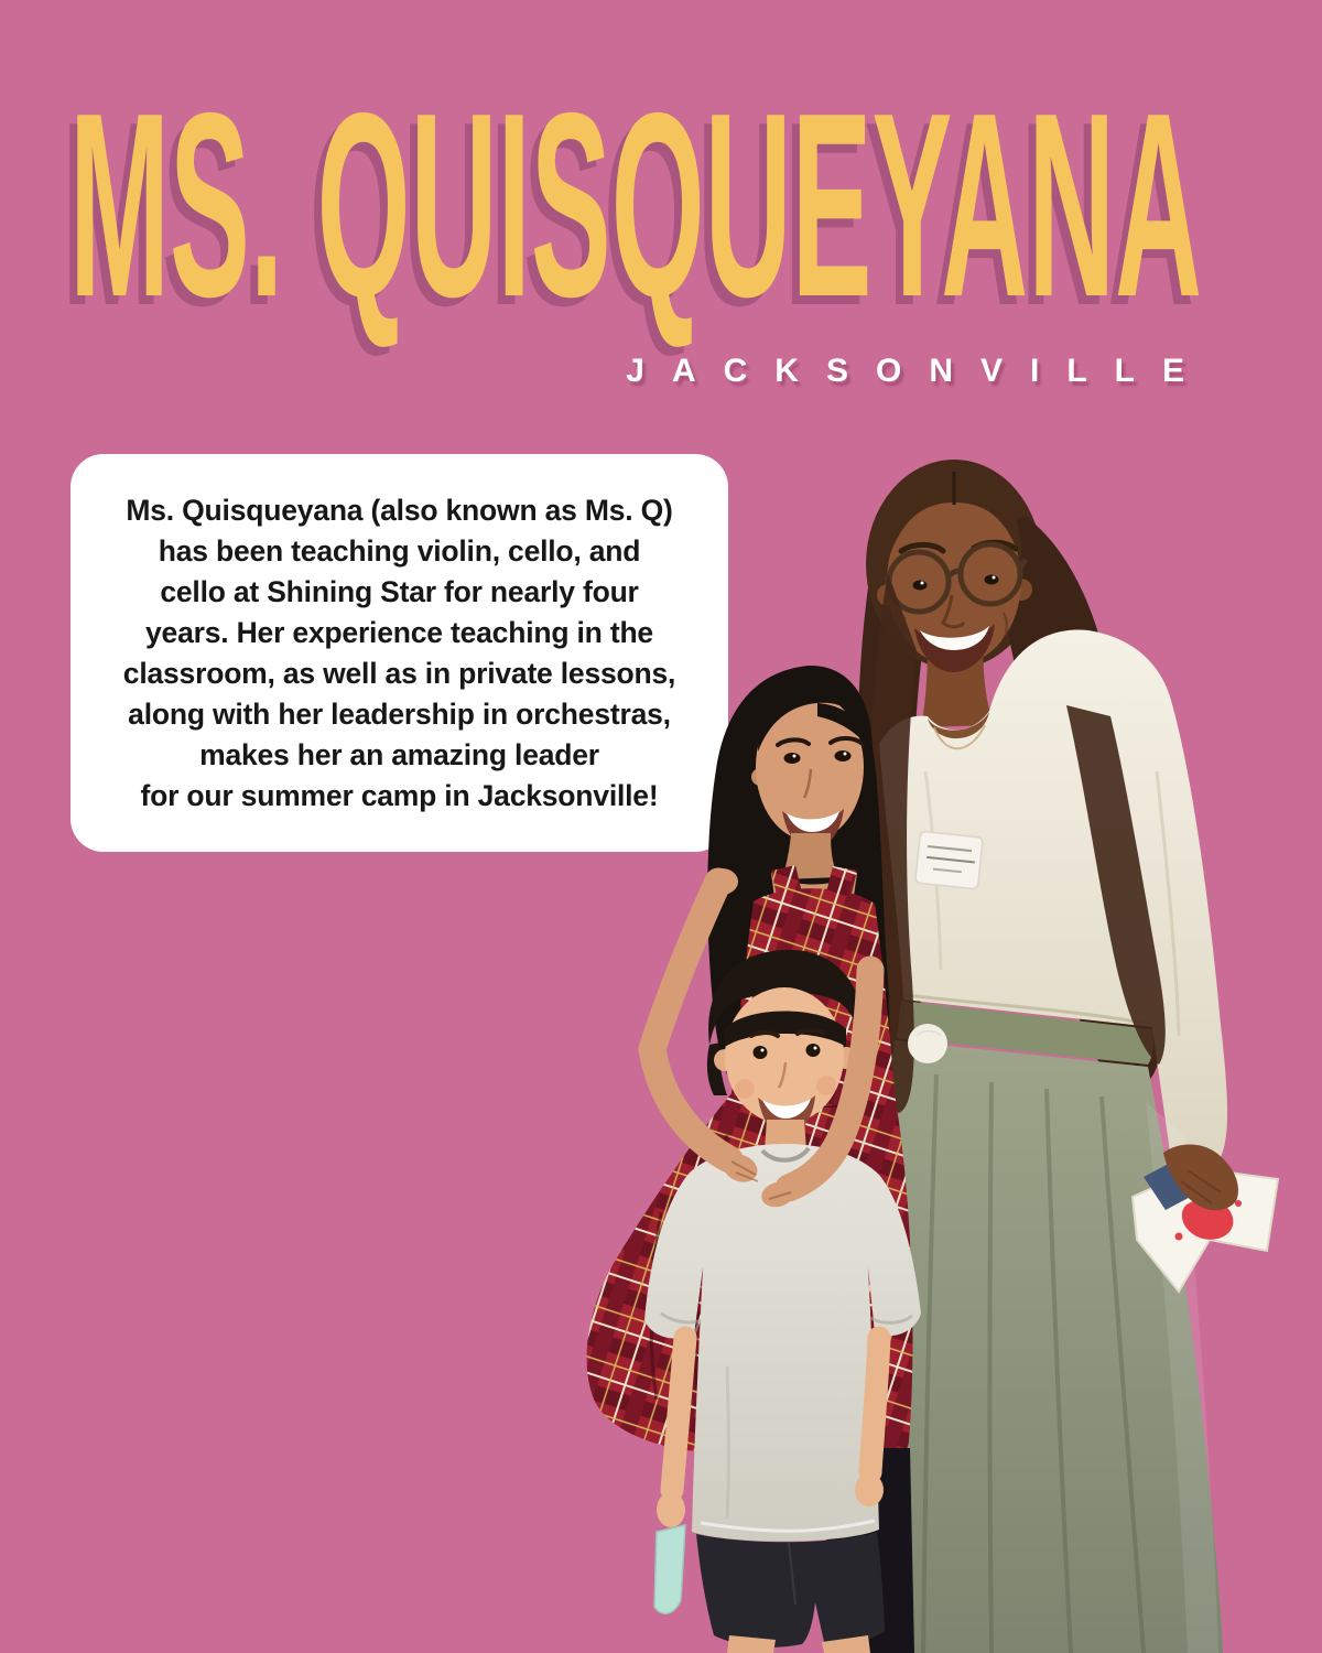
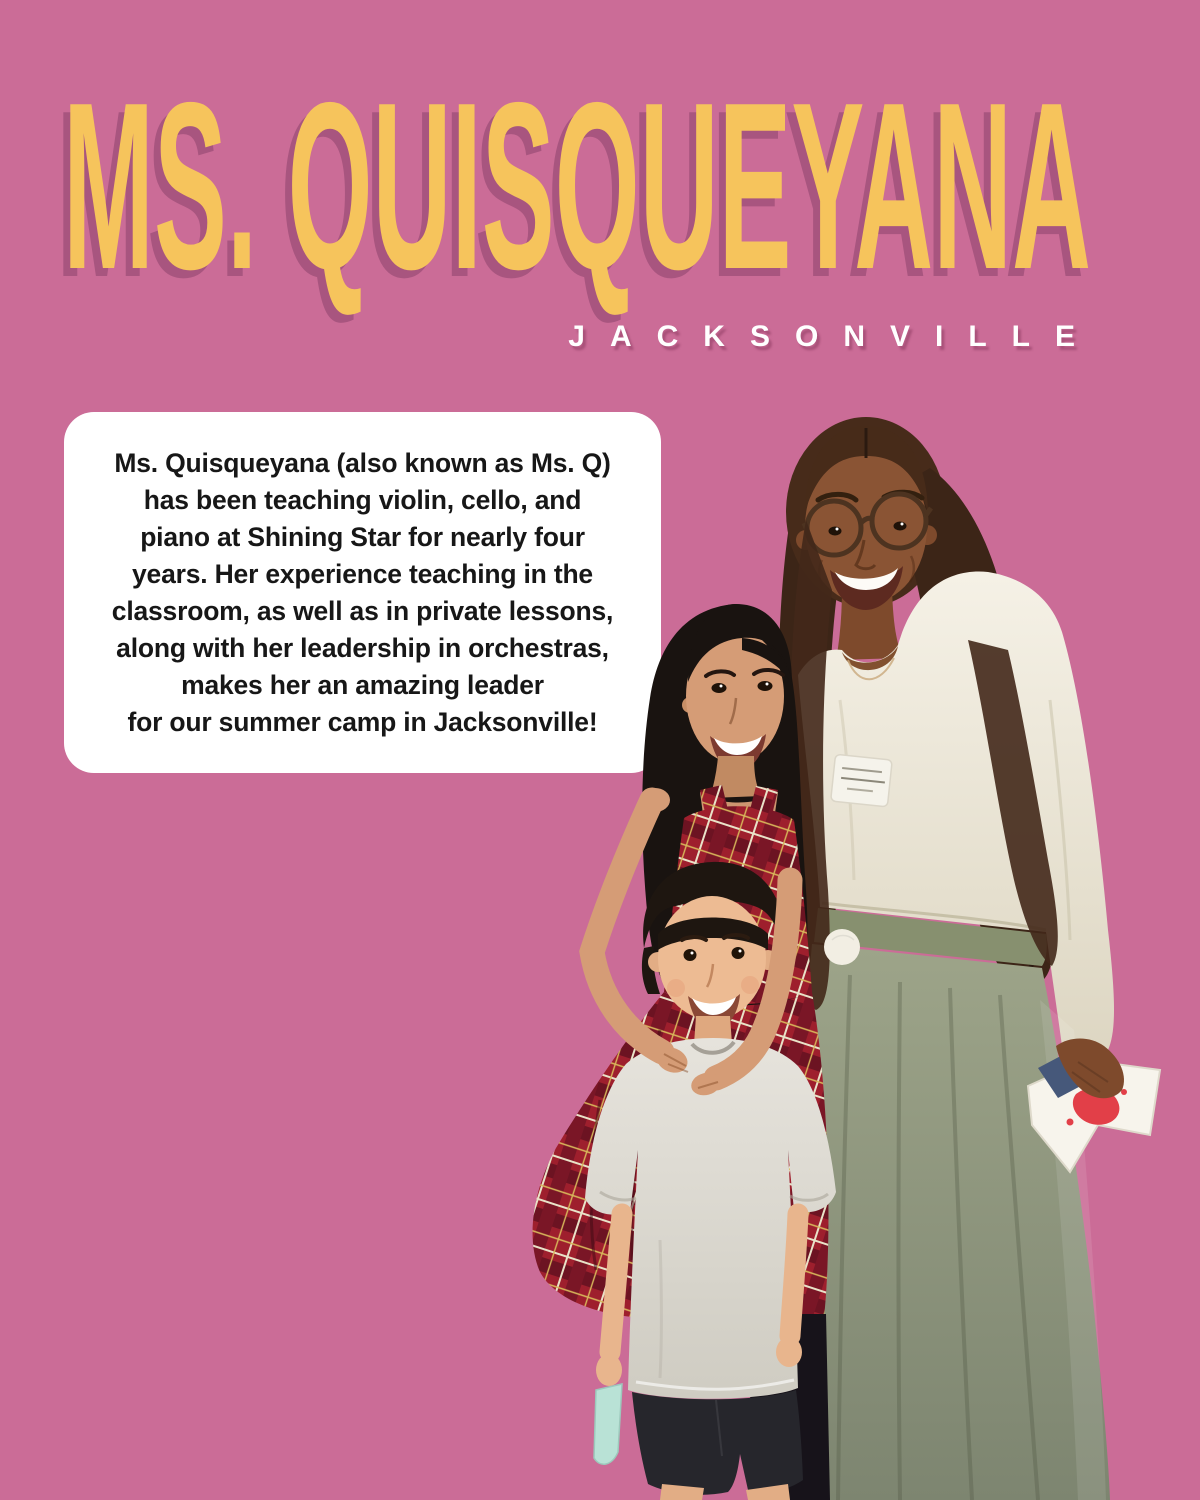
  MS. QUISQUEYANA
  JACKSONVILLE
  Ms. Quisqueyana (also known as Ms. Q)
  has been teaching violin, cello, and
- cello at Shining Star for nearly four
+ piano at Shining Star for nearly four
  years. Her experience teaching in the
  classroom, as well as in private lessons,
  along with her leadership in orchestras,
  makes her an amazing leader
  for our summer camp in Jacksonville!
